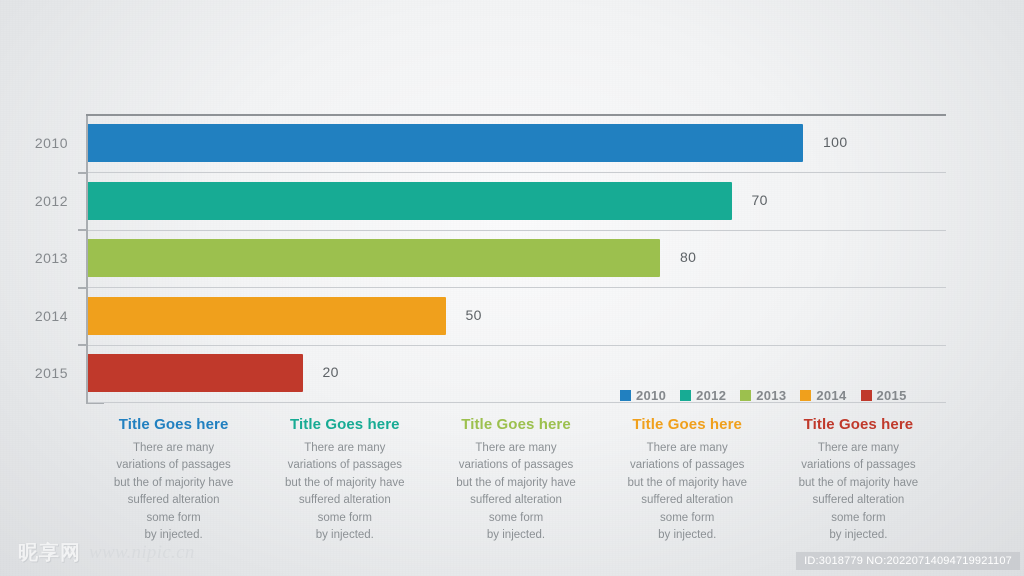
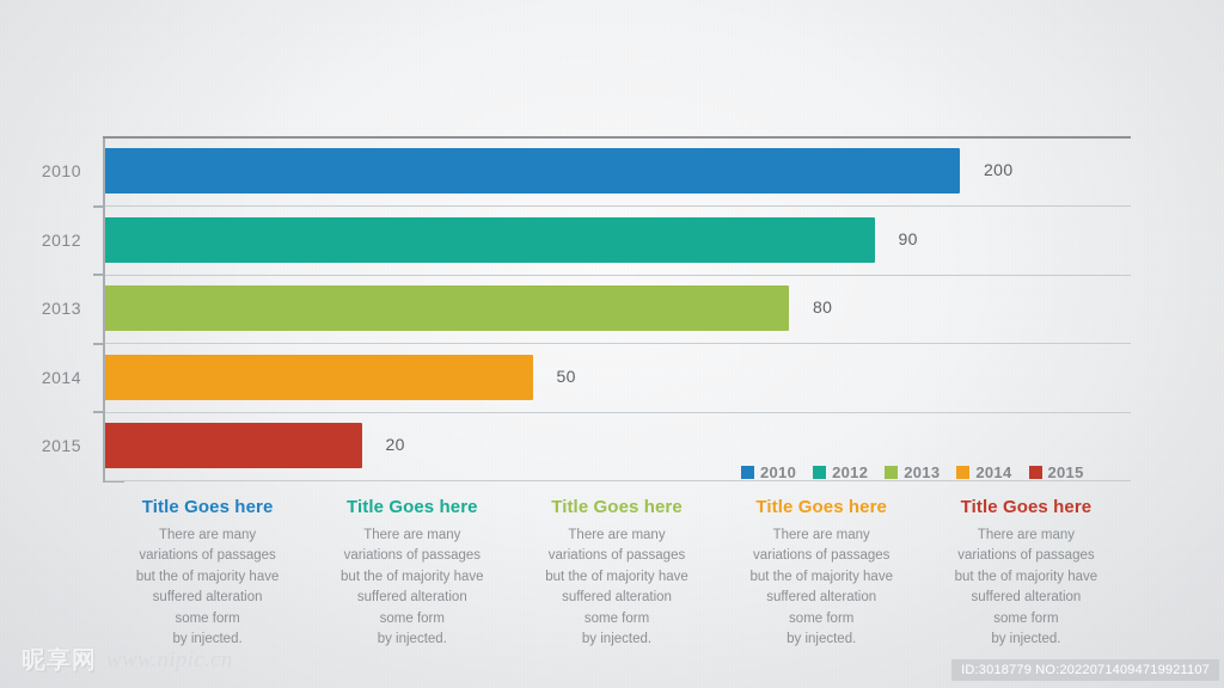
- 100
+ 200
- 70
+ 90
  80
  50
  20
  2010
  2012
  2013
  2014
  2015
  2010
  2012
  2013
  2014
  2015
  Title Goes here
  There are many
  variations of passages
  but the of majority have
  suffered alteration
  some form
  by injected.
  Title Goes here
  There are many
  variations of passages
  but the of majority have
  suffered alteration
  some form
  by injected.
  Title Goes here
  There are many
  variations of passages
  but the of majority have
  suffered alteration
  some form
  by injected.
  Title Goes here
  There are many
  variations of passages
  but the of majority have
  suffered alteration
  some form
  by injected.
  Title Goes here
  There are many
  variations of passages
  but the of majority have
  suffered alteration
  some form
  by injected.
  昵享网
  ID:3018779 NO:20220714094719921107
